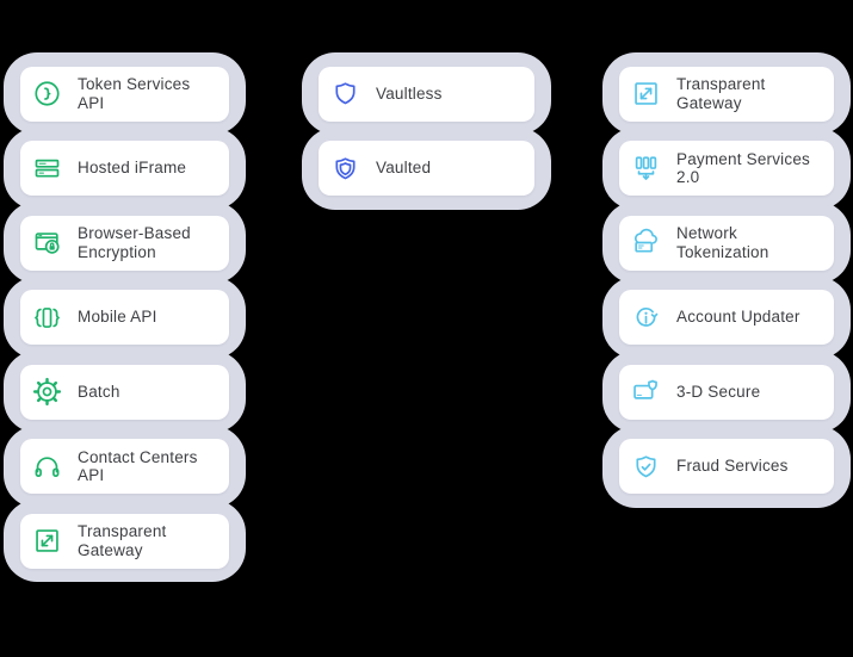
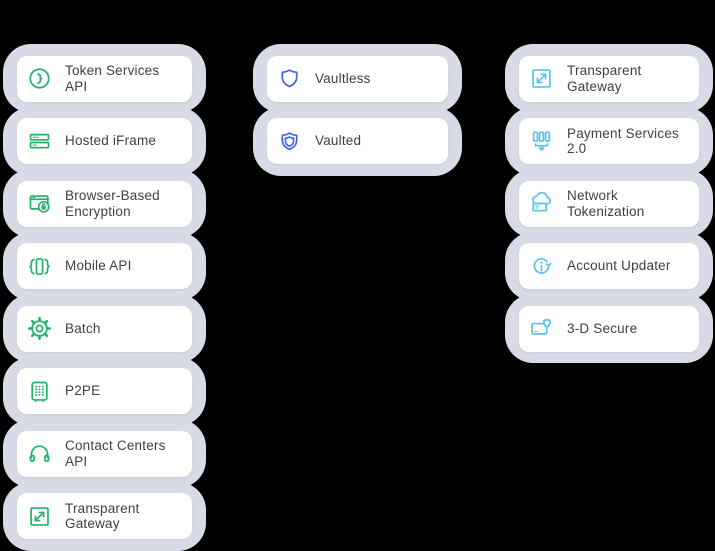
  Token Services API
  Hosted iFrame
  Browser-Based Encryption
  Mobile API
  Batch
+ P2PE
  Contact Centers API
  Transparent Gateway
  Vaultless
  Vaulted
  Transparent Gateway
  Payment Services 2.0
  Network Tokenization
  Account Updater
  3-D Secure
- Fraud Services
